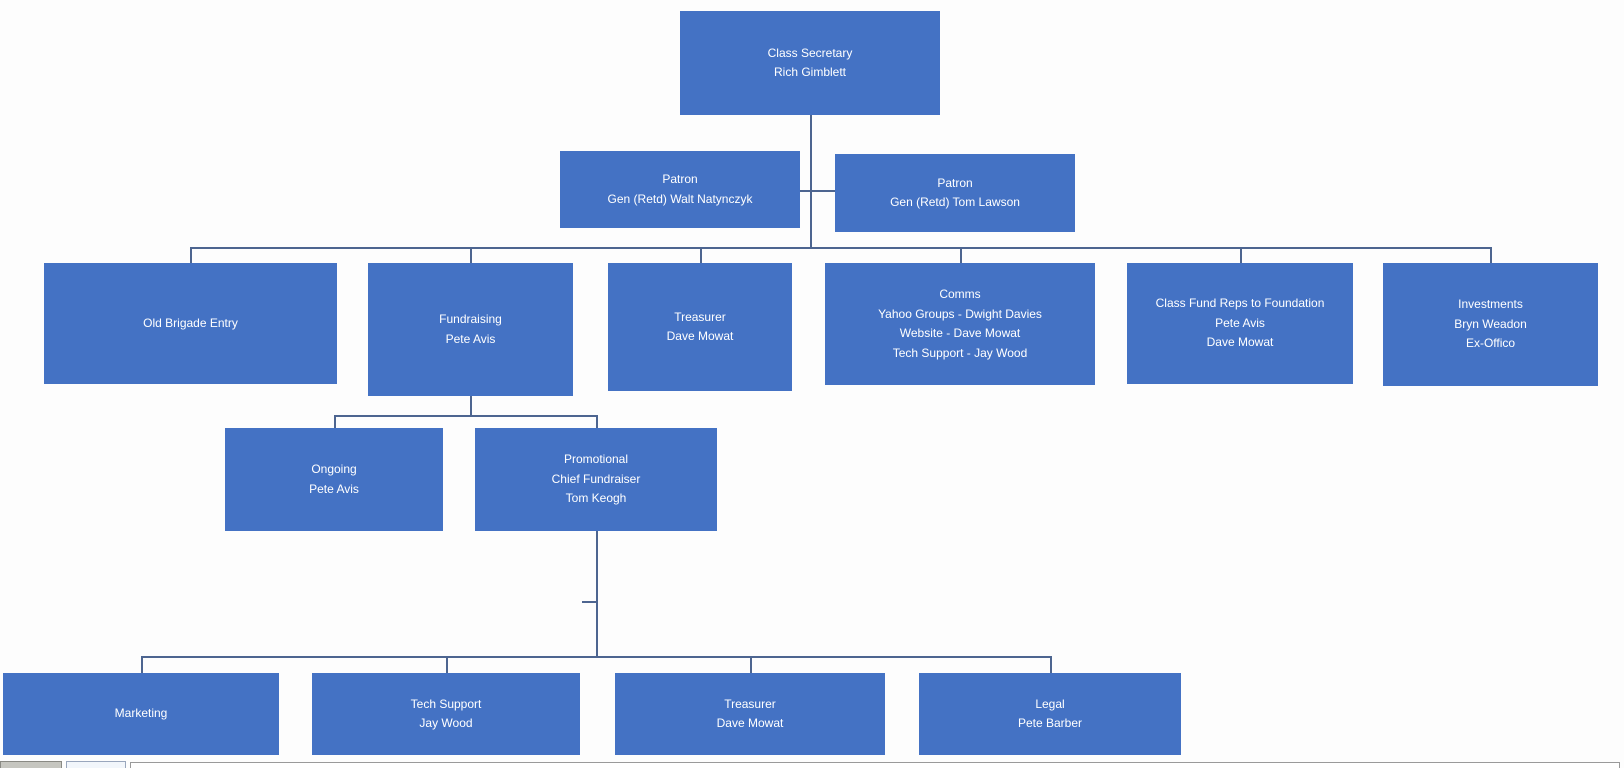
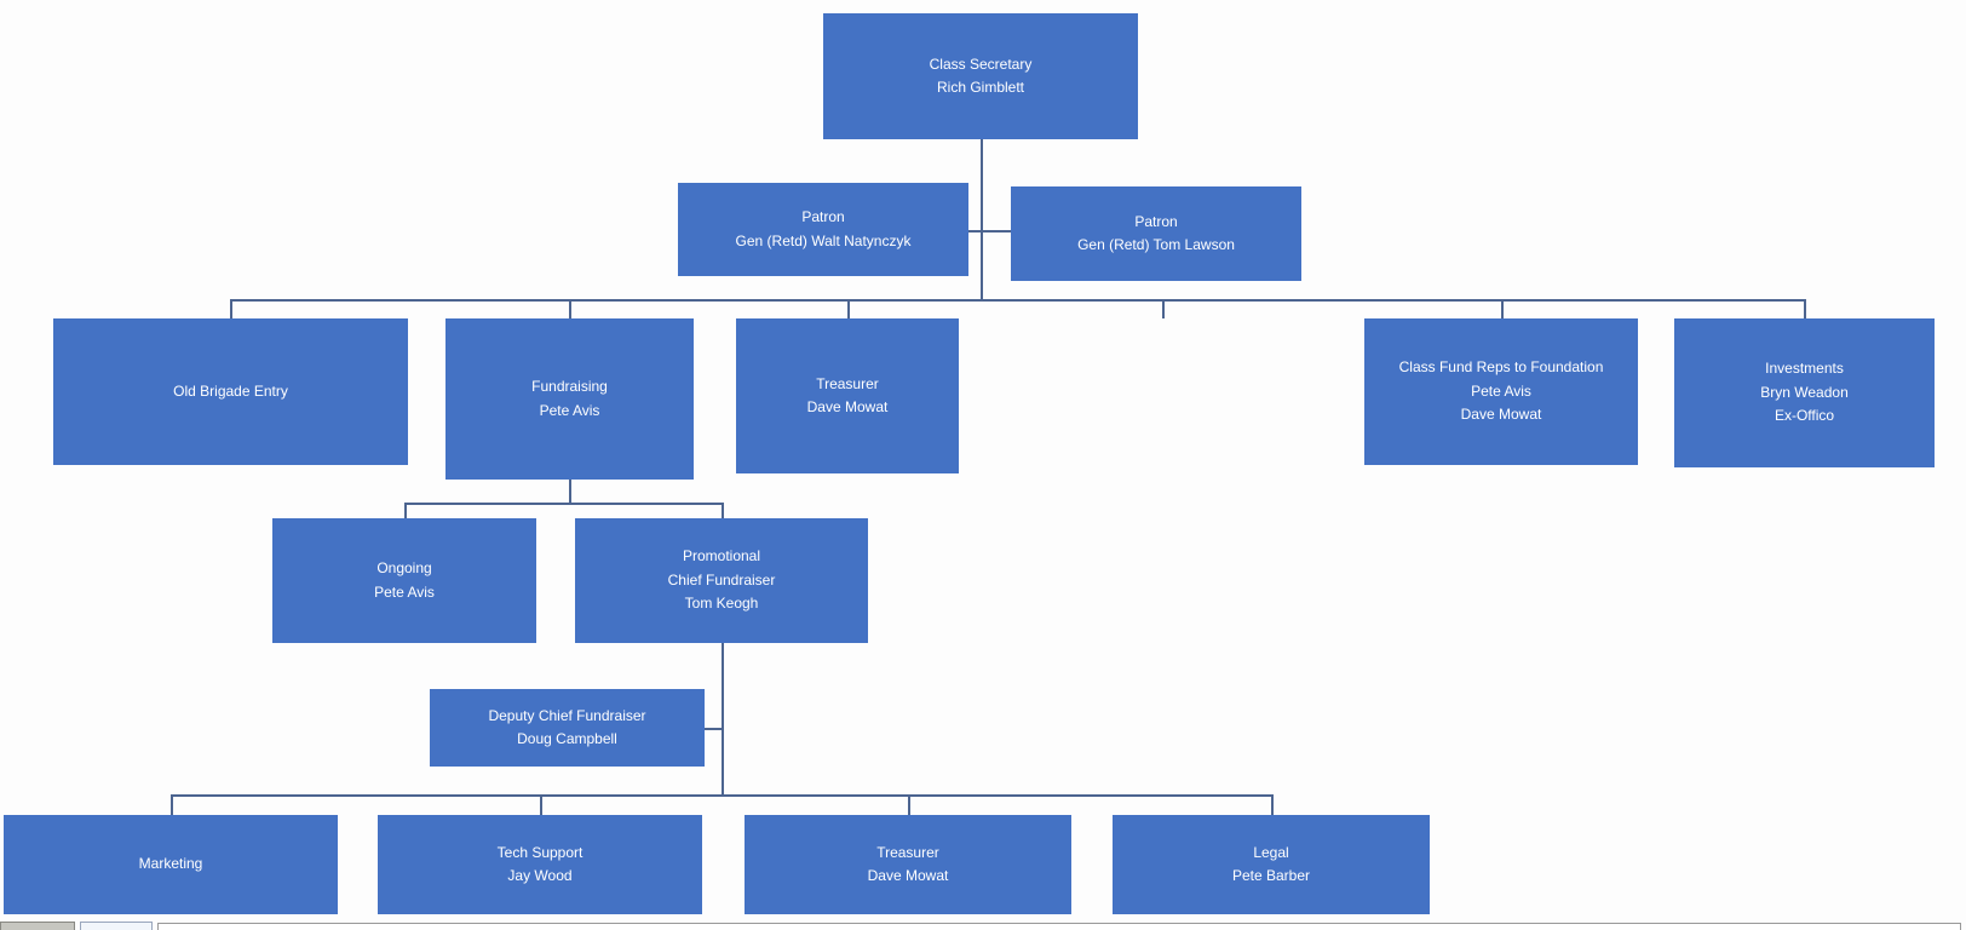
  Class Secretary
  Rich Gimblett
  Patron
  Gen (Retd) Walt Natynczyk
  Patron
  Gen (Retd) Tom Lawson
  Old Brigade Entry
  Fundraising
  Pete Avis
  Treasurer
  Dave Mowat
- Comms
- Yahoo Groups - Dwight Davies
- Website - Dave Mowat
- Tech Support - Jay Wood
  Class Fund Reps to Foundation
  Pete Avis
  Dave Mowat
  Investments
  Bryn Weadon
  Ex-Offico
  Ongoing
  Pete Avis
  Promotional
  Chief Fundraiser
  Tom Keogh
+ Deputy Chief Fundraiser
+ Doug Campbell
  Marketing
  Tech Support
  Jay Wood
  Treasurer
  Dave Mowat
  Legal
  Pete Barber
